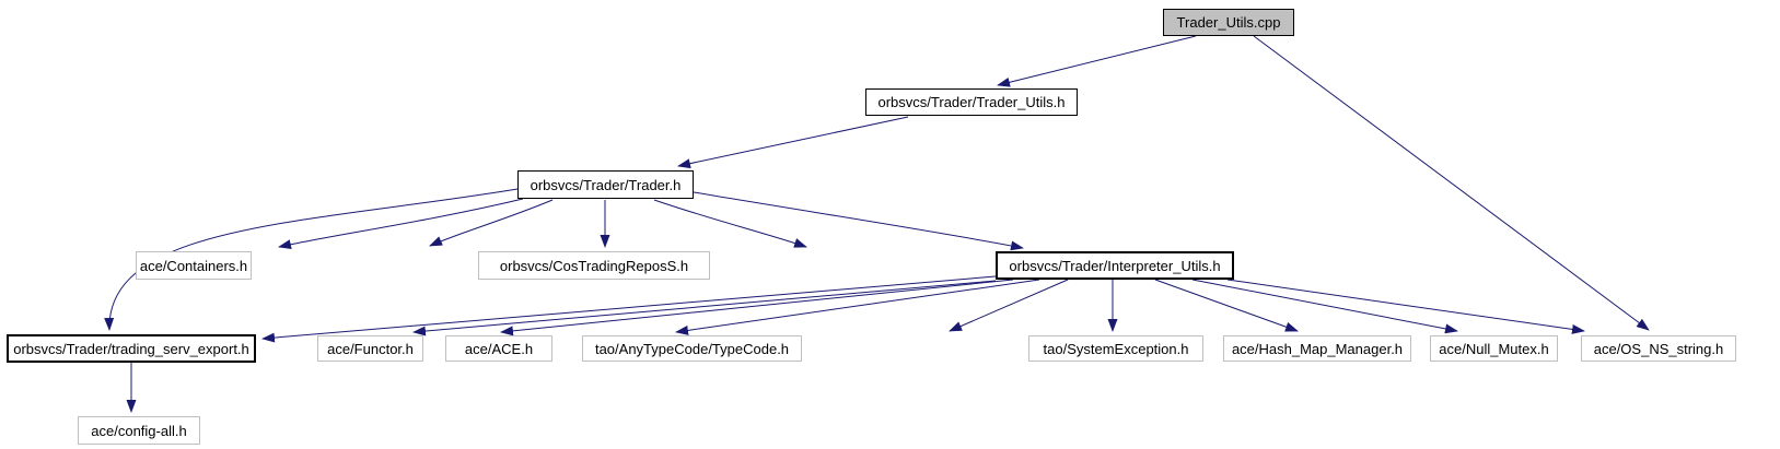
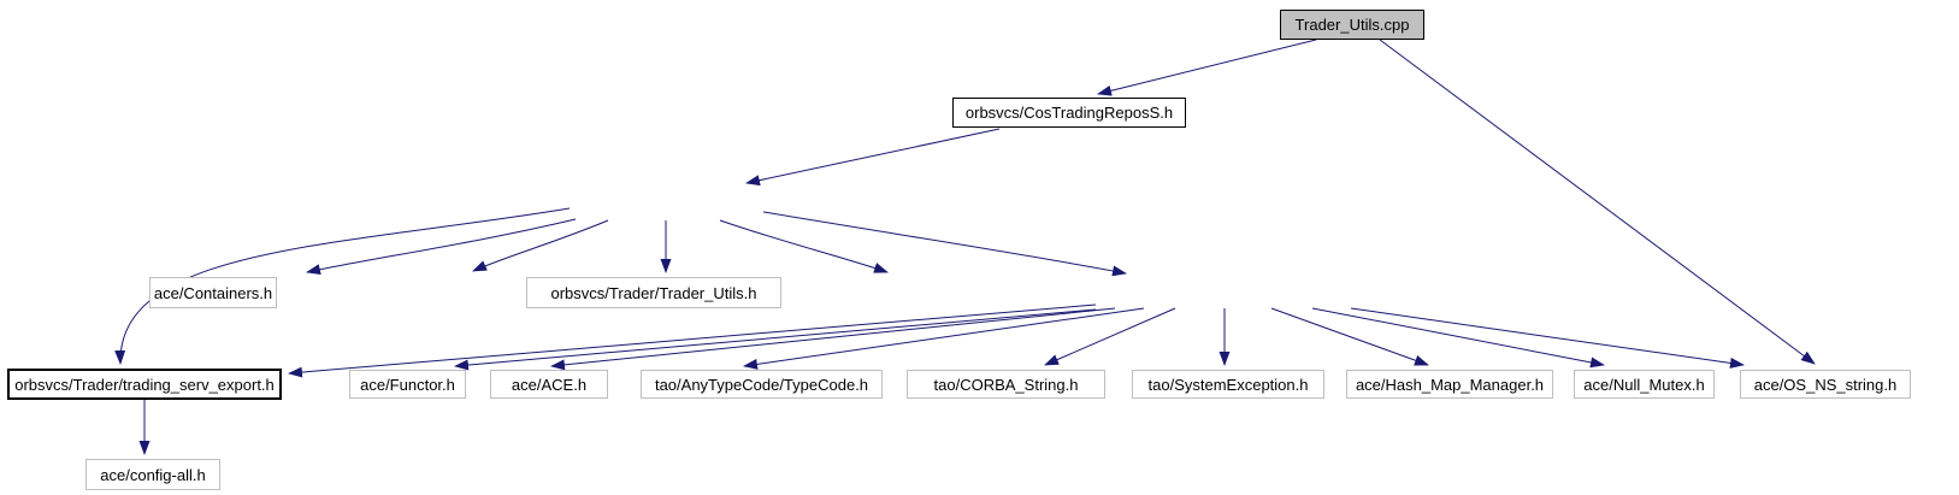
  Trader_Utils.cpp
- orbsvcs/Trader/Trader_Utils.h
+ orbsvcs/CosTradingReposS.h
- orbsvcs/Trader/Trader.h
  ace/Containers.h
- orbsvcs/CosTradingReposS.h
+ orbsvcs/Trader/Trader_Utils.h
- orbsvcs/Trader/Interpreter_Utils.h
  orbsvcs/Trader/trading_serv_export.h
  ace/Functor.h
  ace/ACE.h
  tao/AnyTypeCode/TypeCode.h
+ tao/CORBA_String.h
  tao/SystemException.h
  ace/Hash_Map_Manager.h
  ace/Null_Mutex.h
  ace/OS_NS_string.h
  ace/config-all.h
